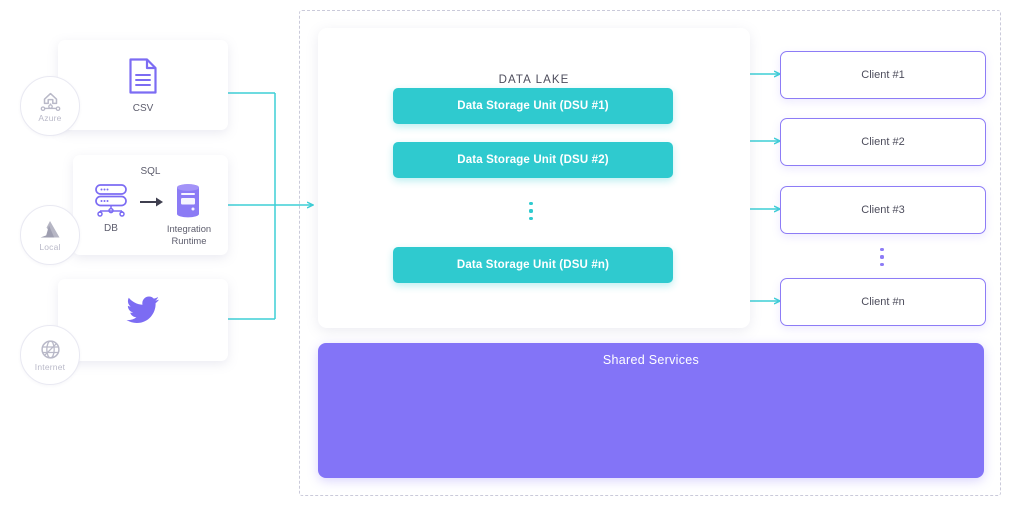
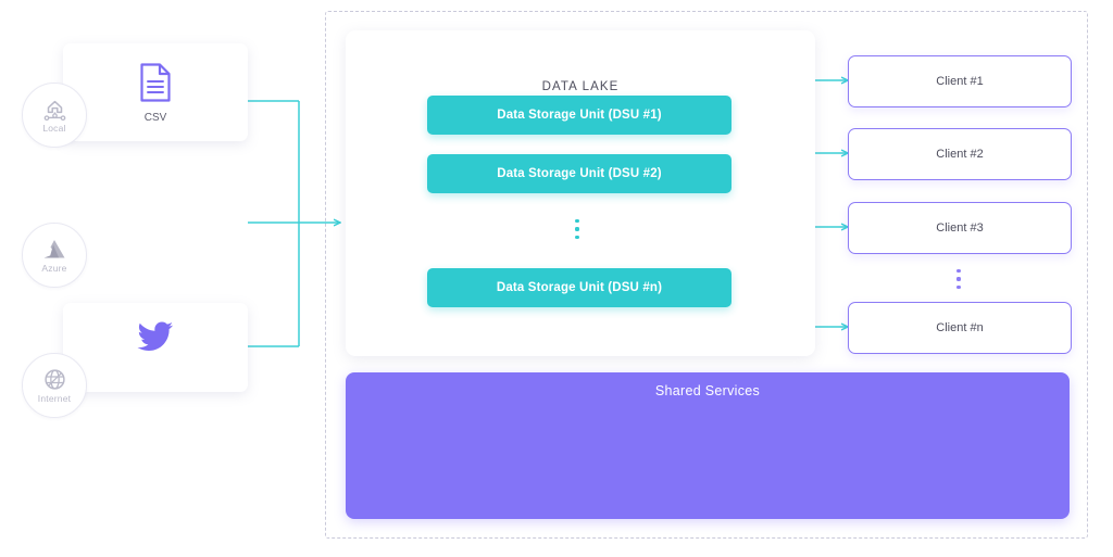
  CSV
- Azure
+ Local
- SQL
- DB
- Integration
- Runtime
- Local
+ Azure
  Internet
  DATA LAKE
  Data Storage Unit (DSU #1)
  Data Storage Unit (DSU #2)
  Data Storage Unit (DSU #n)
  Client #1
  Client #2
  Client #3
  Client #n
  Shared Services
